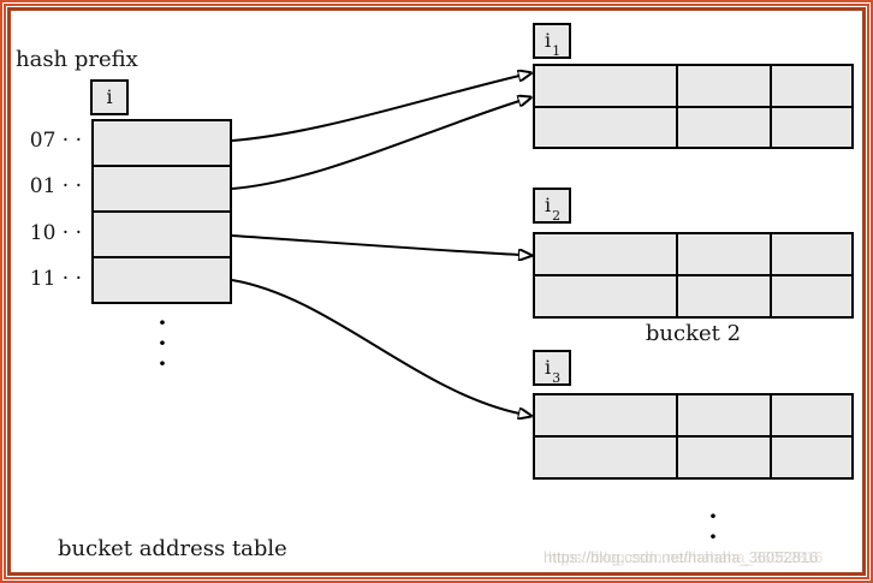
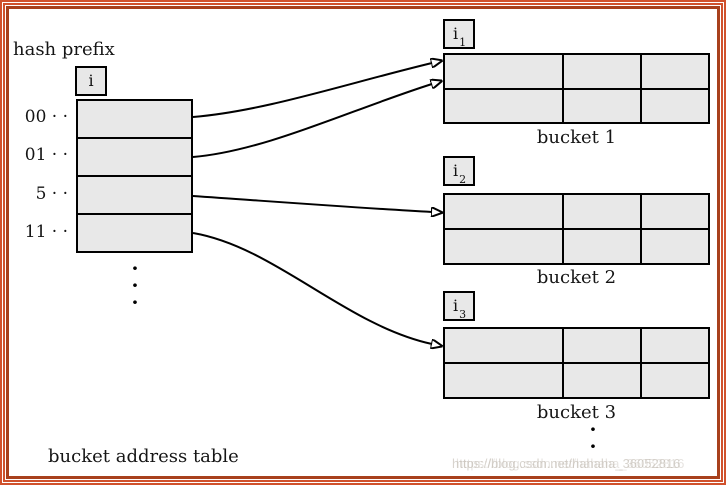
  hash prefix
  i
- 07 · ·
+ 00 · ·
  01 · ·
- 10 · ·
+ 5 · ·
  11 · ·
  ·
  ·
  ·
  bucket address table
  i1
+ bucket 1
  i2
  bucket 2
  i3
+ bucket 3
  ·
  ·
  https://blog.csdn.net/hahaha_36052816
  https://blog.csdn.net/hahaha_36052816
